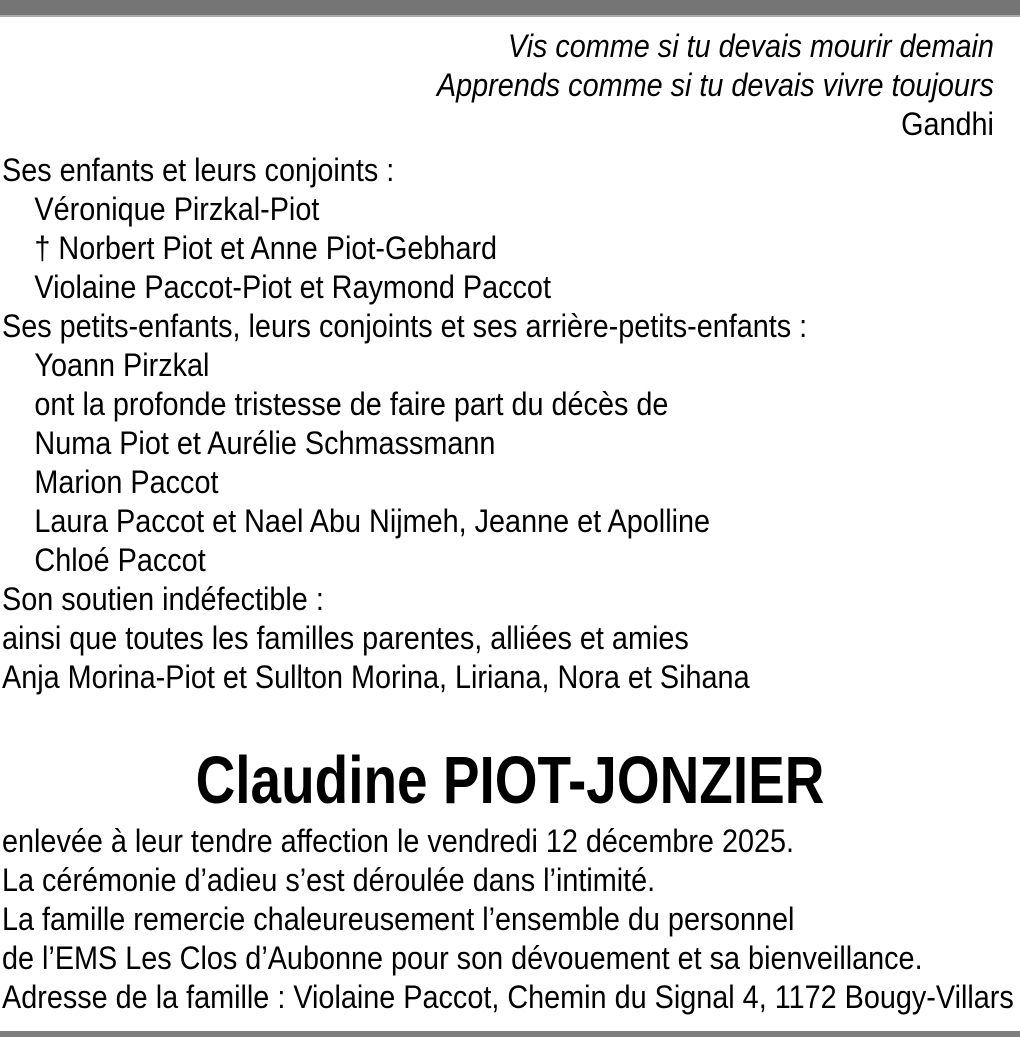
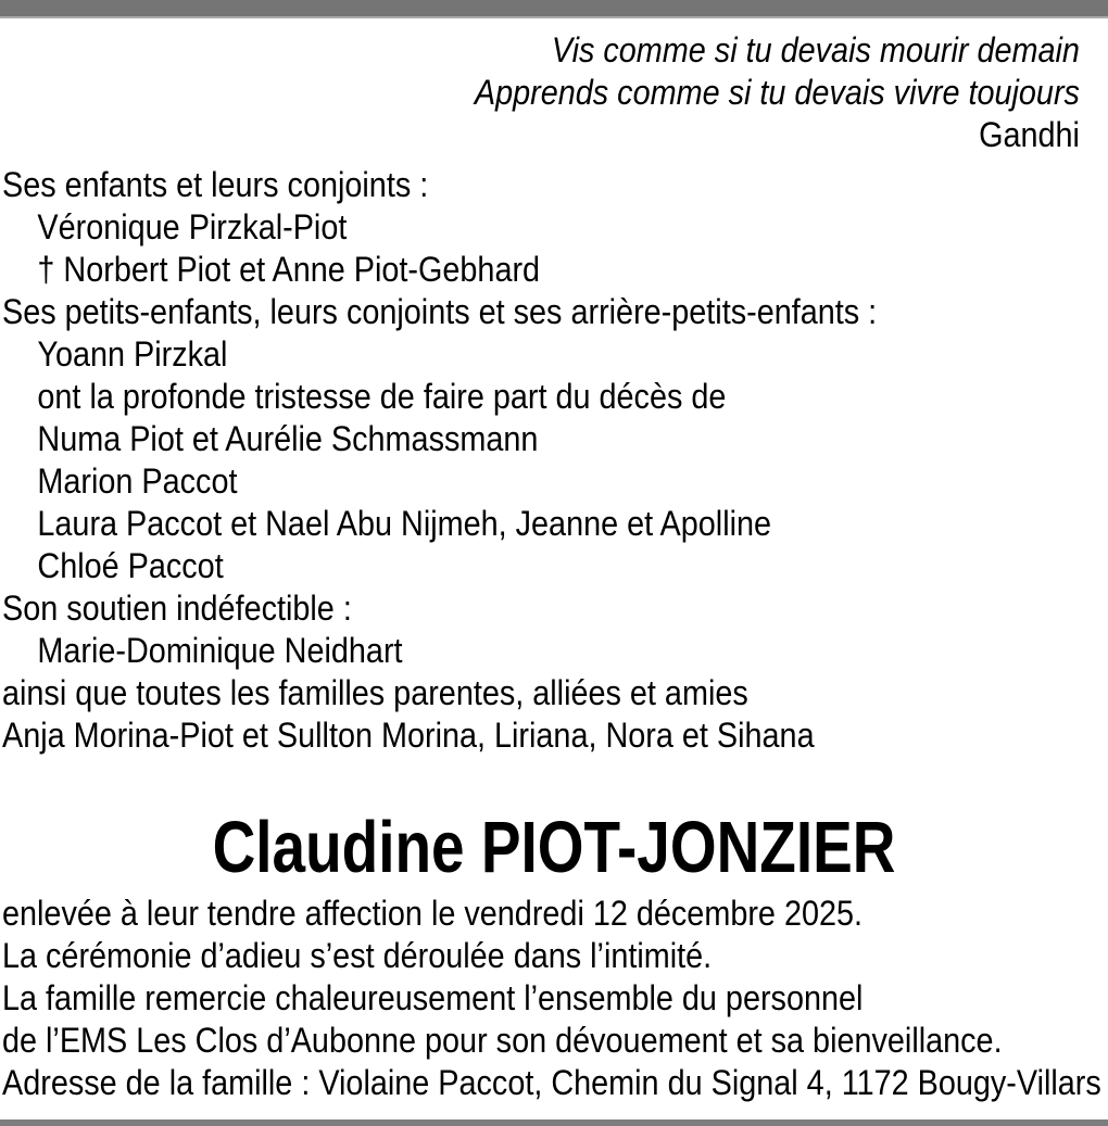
  Vis comme si tu devais mourir demain
  Apprends comme si tu devais vivre toujours
  Gandhi
  Ses enfants et leurs conjoints :
  Véronique Pirzkal-Piot
  † Norbert Piot et Anne Piot-Gebhard
- Violaine Paccot-Piot et Raymond Paccot
  Ses petits-enfants, leurs conjoints et ses arrière-petits-enfants :
  Yoann Pirzkal
  ont la profonde tristesse de faire part du décès de
  Numa Piot et Aurélie Schmassmann
  Marion Paccot
  Laura Paccot et Nael Abu Nijmeh, Jeanne et Apolline
  Chloé Paccot
  Son soutien indéfectible :
+ Marie-Dominique Neidhart
  ainsi que toutes les familles parentes, alliées et amies
  Anja Morina-Piot et Sullton Morina, Liriana, Nora et Sihana
  Claudine PIOT-JONZIER
  enlevée à leur tendre affection le vendredi 12 décembre 2025.
  La cérémonie d’adieu s’est déroulée dans l’intimité.
  La famille remercie chaleureusement l’ensemble du personnel
  de l’EMS Les Clos d’Aubonne pour son dévouement et sa bienveillance.
  Adresse de la famille : Violaine Paccot, Chemin du Signal 4, 1172 Bougy-Villars
